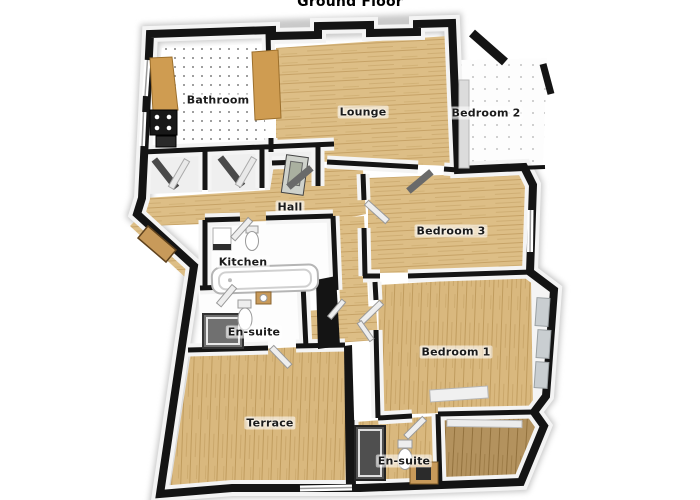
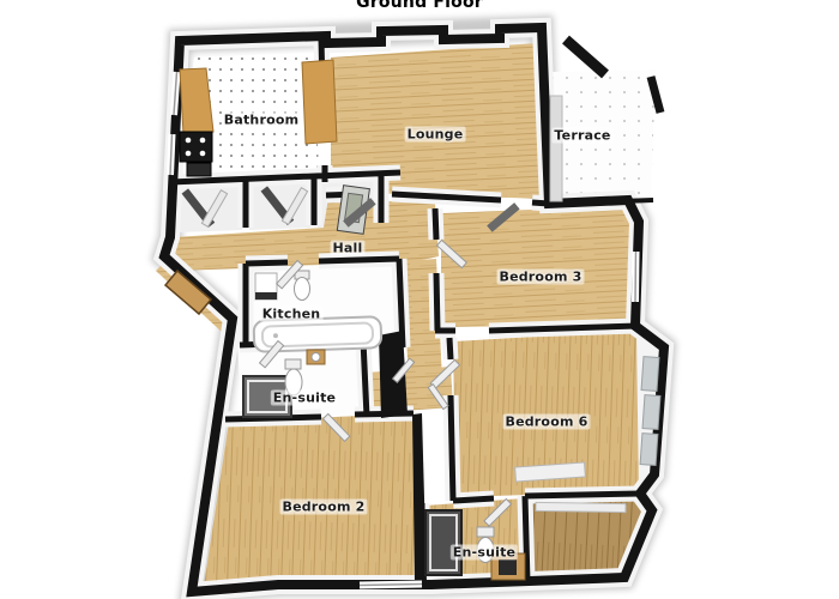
  Ground Floor
  Bathroom
  Lounge
- Bedroom 2
+ Terrace
  Hall
  Bedroom 3
  Kitchen
  En-suite
- Bedroom 1
+ Bedroom 6
- Terrace
+ Bedroom 2
  En-suite
